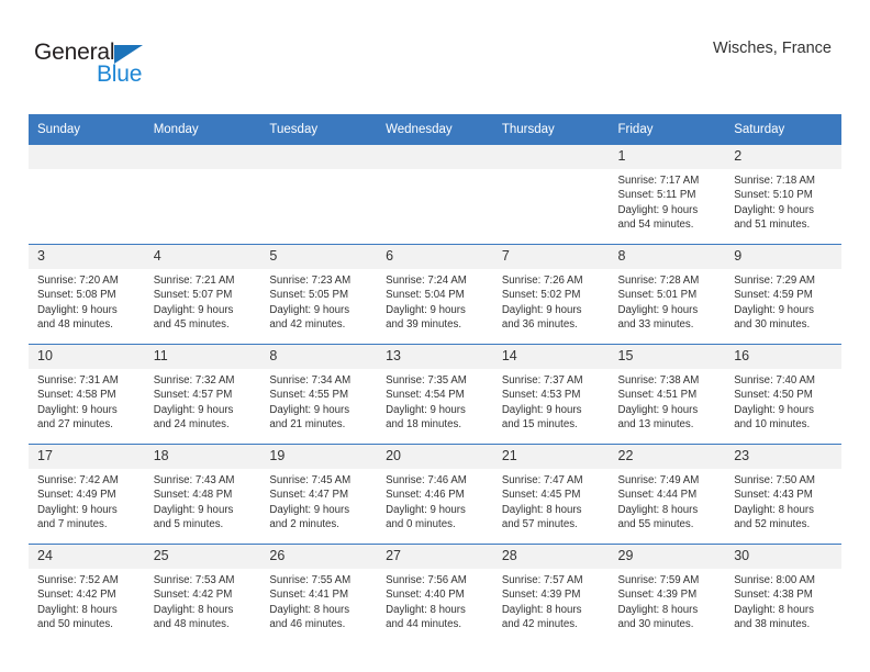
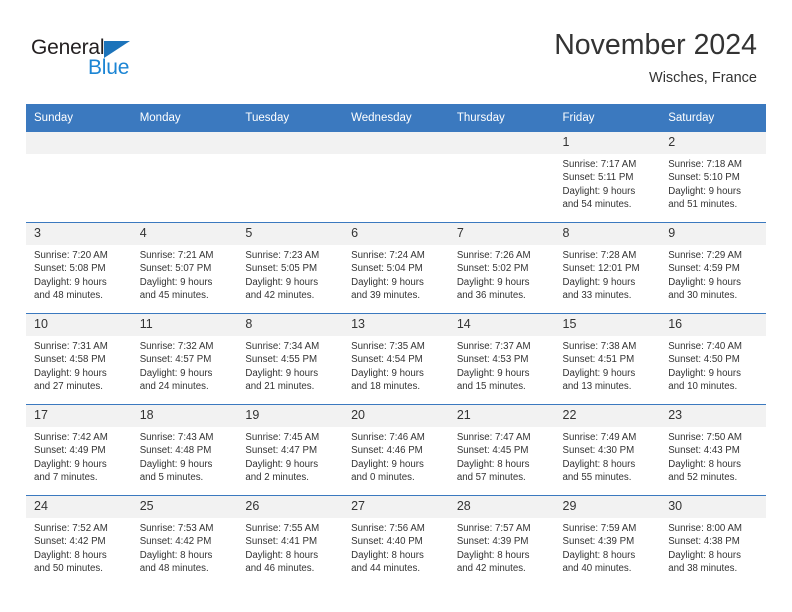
  General
  Blue
+ November 2024
  Wisches, France
  Sunday	Monday	Tuesday	Wednesday	Thursday	Friday	Saturday
  					1Sunrise: 7:17 AMSunset: 5:11 PMDaylight: 9 hoursand 54 minutes.	2Sunrise: 7:18 AMSunset: 5:10 PMDaylight: 9 hoursand 51 minutes.
- 3Sunrise: 7:20 AMSunset: 5:08 PMDaylight: 9 hoursand 48 minutes.	4Sunrise: 7:21 AMSunset: 5:07 PMDaylight: 9 hoursand 45 minutes.	5Sunrise: 7:23 AMSunset: 5:05 PMDaylight: 9 hoursand 42 minutes.	6Sunrise: 7:24 AMSunset: 5:04 PMDaylight: 9 hoursand 39 minutes.	7Sunrise: 7:26 AMSunset: 5:02 PMDaylight: 9 hoursand 36 minutes.	8Sunrise: 7:28 AMSunset: 5:01 PMDaylight: 9 hoursand 33 minutes.	9Sunrise: 7:29 AMSunset: 4:59 PMDaylight: 9 hoursand 30 minutes.
+ 3Sunrise: 7:20 AMSunset: 5:08 PMDaylight: 9 hoursand 48 minutes.	4Sunrise: 7:21 AMSunset: 5:07 PMDaylight: 9 hoursand 45 minutes.	5Sunrise: 7:23 AMSunset: 5:05 PMDaylight: 9 hoursand 42 minutes.	6Sunrise: 7:24 AMSunset: 5:04 PMDaylight: 9 hoursand 39 minutes.	7Sunrise: 7:26 AMSunset: 5:02 PMDaylight: 9 hoursand 36 minutes.	8Sunrise: 7:28 AMSunset: 12:01 PMDaylight: 9 hoursand 33 minutes.	9Sunrise: 7:29 AMSunset: 4:59 PMDaylight: 9 hoursand 30 minutes.
  10Sunrise: 7:31 AMSunset: 4:58 PMDaylight: 9 hoursand 27 minutes.	11Sunrise: 7:32 AMSunset: 4:57 PMDaylight: 9 hoursand 24 minutes.	8Sunrise: 7:34 AMSunset: 4:55 PMDaylight: 9 hoursand 21 minutes.	13Sunrise: 7:35 AMSunset: 4:54 PMDaylight: 9 hoursand 18 minutes.	14Sunrise: 7:37 AMSunset: 4:53 PMDaylight: 9 hoursand 15 minutes.	15Sunrise: 7:38 AMSunset: 4:51 PMDaylight: 9 hoursand 13 minutes.	16Sunrise: 7:40 AMSunset: 4:50 PMDaylight: 9 hoursand 10 minutes.
- 17Sunrise: 7:42 AMSunset: 4:49 PMDaylight: 9 hoursand 7 minutes.	18Sunrise: 7:43 AMSunset: 4:48 PMDaylight: 9 hoursand 5 minutes.	19Sunrise: 7:45 AMSunset: 4:47 PMDaylight: 9 hoursand 2 minutes.	20Sunrise: 7:46 AMSunset: 4:46 PMDaylight: 9 hoursand 0 minutes.	21Sunrise: 7:47 AMSunset: 4:45 PMDaylight: 8 hoursand 57 minutes.	22Sunrise: 7:49 AMSunset: 4:44 PMDaylight: 8 hoursand 55 minutes.	23Sunrise: 7:50 AMSunset: 4:43 PMDaylight: 8 hoursand 52 minutes.
+ 17Sunrise: 7:42 AMSunset: 4:49 PMDaylight: 9 hoursand 7 minutes.	18Sunrise: 7:43 AMSunset: 4:48 PMDaylight: 9 hoursand 5 minutes.	19Sunrise: 7:45 AMSunset: 4:47 PMDaylight: 9 hoursand 2 minutes.	20Sunrise: 7:46 AMSunset: 4:46 PMDaylight: 9 hoursand 0 minutes.	21Sunrise: 7:47 AMSunset: 4:45 PMDaylight: 8 hoursand 57 minutes.	22Sunrise: 7:49 AMSunset: 4:30 PMDaylight: 8 hoursand 55 minutes.	23Sunrise: 7:50 AMSunset: 4:43 PMDaylight: 8 hoursand 52 minutes.
- 24Sunrise: 7:52 AMSunset: 4:42 PMDaylight: 8 hoursand 50 minutes.	25Sunrise: 7:53 AMSunset: 4:42 PMDaylight: 8 hoursand 48 minutes.	26Sunrise: 7:55 AMSunset: 4:41 PMDaylight: 8 hoursand 46 minutes.	27Sunrise: 7:56 AMSunset: 4:40 PMDaylight: 8 hoursand 44 minutes.	28Sunrise: 7:57 AMSunset: 4:39 PMDaylight: 8 hoursand 42 minutes.	29Sunrise: 7:59 AMSunset: 4:39 PMDaylight: 8 hoursand 30 minutes.	30Sunrise: 8:00 AMSunset: 4:38 PMDaylight: 8 hoursand 38 minutes.
+ 24Sunrise: 7:52 AMSunset: 4:42 PMDaylight: 8 hoursand 50 minutes.	25Sunrise: 7:53 AMSunset: 4:42 PMDaylight: 8 hoursand 48 minutes.	26Sunrise: 7:55 AMSunset: 4:41 PMDaylight: 8 hoursand 46 minutes.	27Sunrise: 7:56 AMSunset: 4:40 PMDaylight: 8 hoursand 44 minutes.	28Sunrise: 7:57 AMSunset: 4:39 PMDaylight: 8 hoursand 42 minutes.	29Sunrise: 7:59 AMSunset: 4:39 PMDaylight: 8 hoursand 40 minutes.	30Sunrise: 8:00 AMSunset: 4:38 PMDaylight: 8 hoursand 38 minutes.
